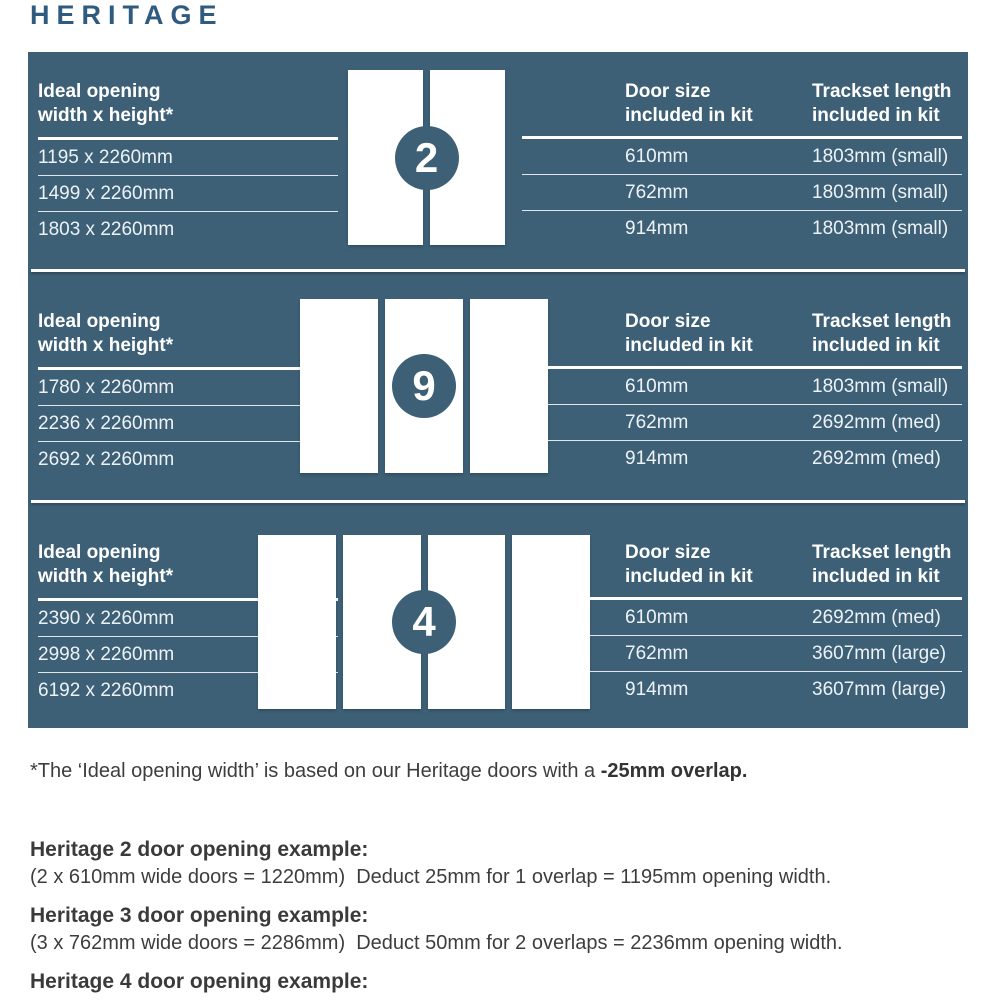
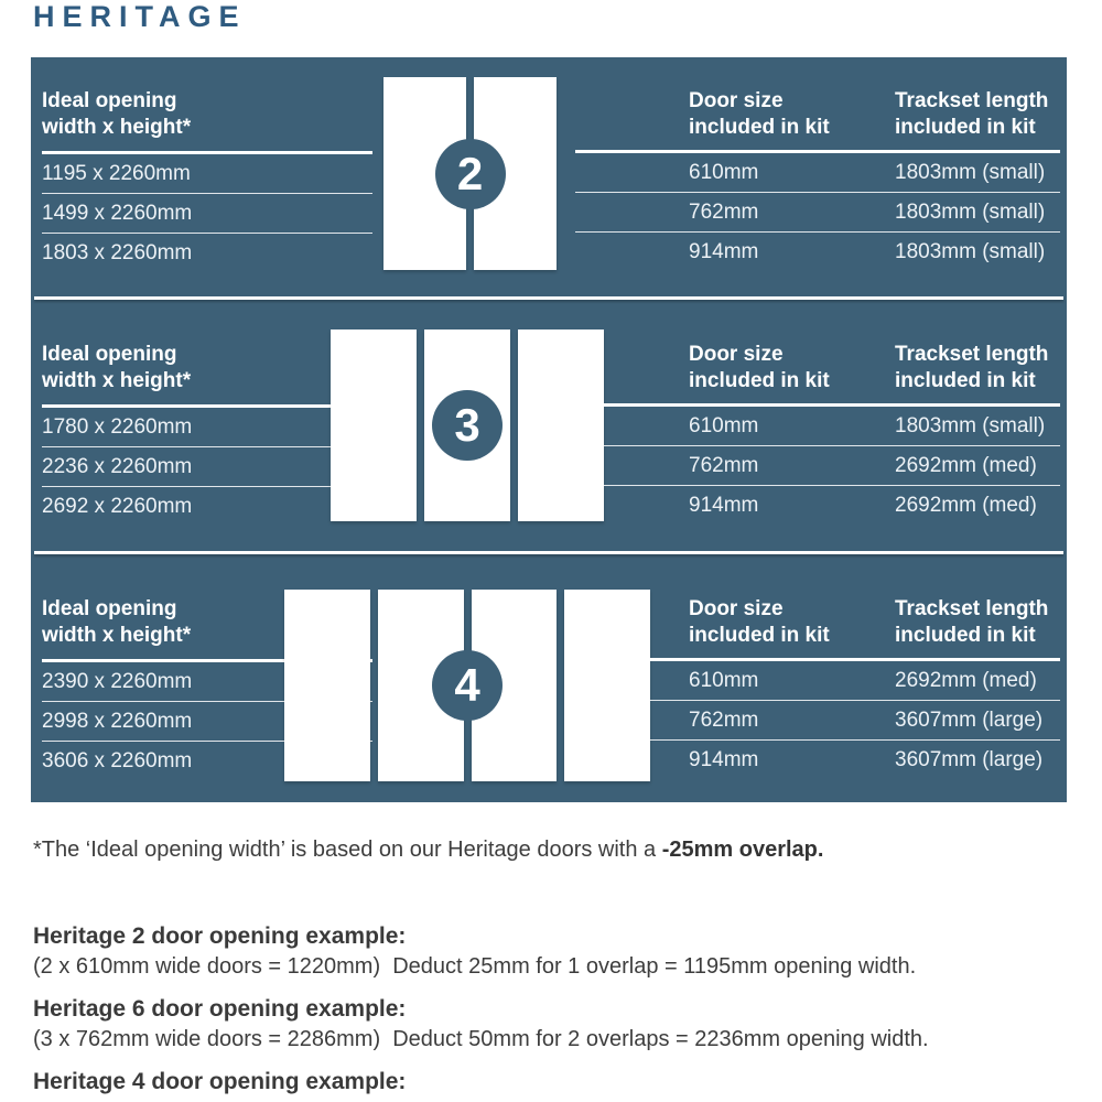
  HERITAGE
  Ideal opening
  width x height*
  1195 x 2260mm
  1499 x 2260mm
  1803 x 2260mm
  2
  Door size
  included in kit
  Trackset length
  included in kit
  610mm
  1803mm (small)
  762mm
  1803mm (small)
  914mm
  1803mm (small)
  Ideal opening
  width x height*
  1780 x 2260mm
  2236 x 2260mm
  2692 x 2260mm
- 9
+ 3
  Door size
  included in kit
  Trackset length
  included in kit
  610mm
  1803mm (small)
  762mm
  2692mm (med)
  914mm
  2692mm (med)
  Ideal opening
  width x height*
  2390 x 2260mm
  2998 x 2260mm
- 6192 x 2260mm
+ 3606 x 2260mm
  4
  Door size
  included in kit
  Trackset length
  included in kit
  610mm
  2692mm (med)
  762mm
  3607mm (large)
  914mm
  3607mm (large)
  *The ‘Ideal opening width’ is based on our Heritage doors with a -25mm overlap.
  Heritage 2 door opening example:
  (2 x 610mm wide doors = 1220mm) Deduct 25mm for 1 overlap = 1195mm opening width.
- Heritage 3 door opening example:
+ Heritage 6 door opening example:
  (3 x 762mm wide doors = 2286mm) Deduct 50mm for 2 overlaps = 2236mm opening width.
  Heritage 4 door opening example:
